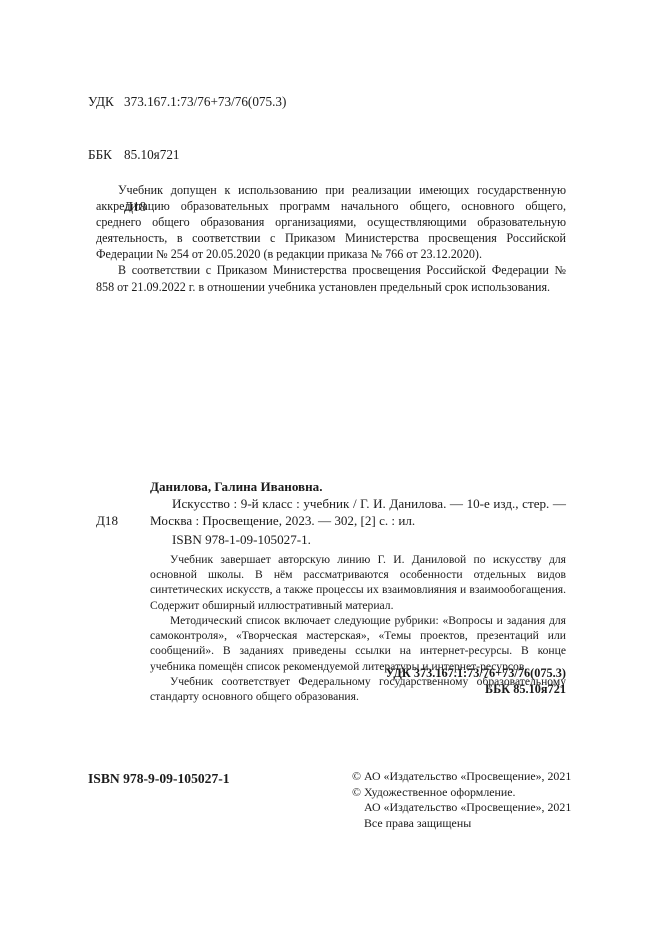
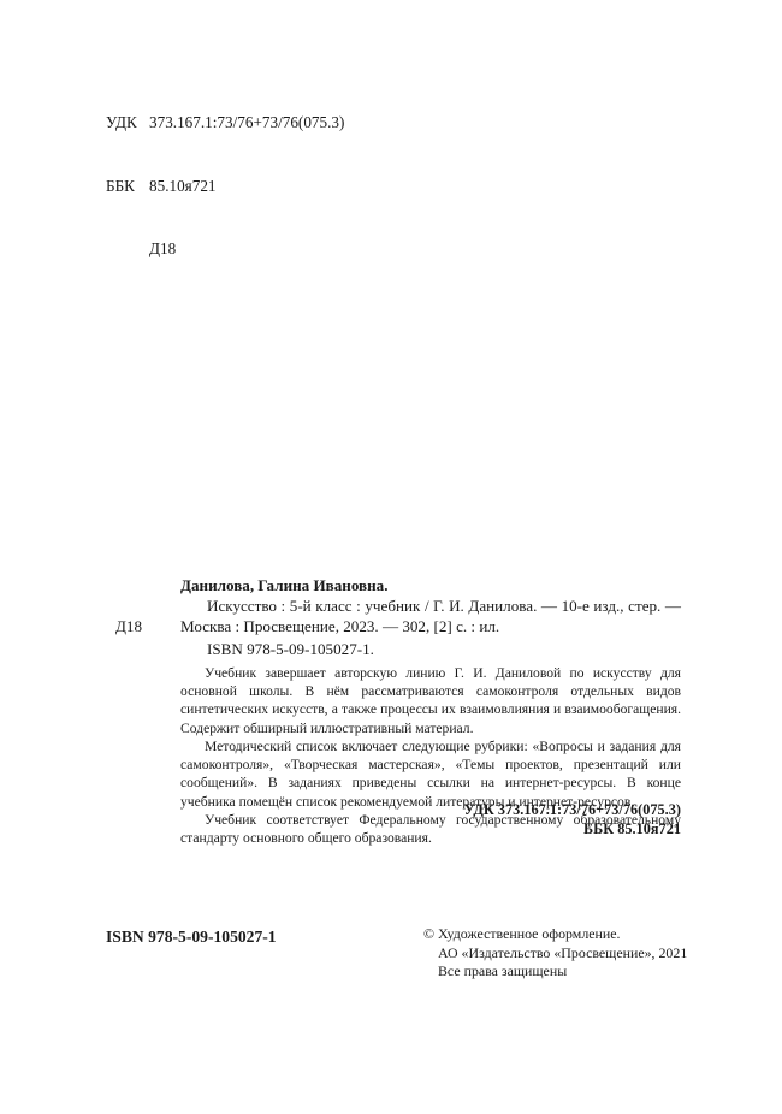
  УДК 373.167.1:73/76+73/76(075.3)
  ББК 85.10я721
  Д18
- Учебник допущен к использованию при реализации имеющих государственную аккредитацию образовательных программ начального общего, основного общего, среднего общего образования организациями, осуществляющими образовательную деятельность, в соответствии с Приказом Министерства просвещения Российской Федерации № 254 от 20.05.2020 (в редакции приказа № 766 от 23.12.2020).
- В соответствии с Приказом Министерства просвещения Российской Федерации № 858 от 21.09.2022 г. в отношении учебника установлен предельный срок использования.
  Данилова, Галина Ивановна.
  Д18
- Искусство : 9-й класс : учебник / Г. И. Данилова. — 10-е изд., стер. — Москва : Просвещение, 2023. — 302, [2] с. : ил.
+ Искусство : 5-й класс : учебник / Г. И. Данилова. — 10-е изд., стер. — Москва : Просвещение, 2023. — 302, [2] с. : ил.
- ISBN 978-1-09-105027-1.
+ ISBN 978-5-09-105027-1.
- Учебник завершает авторскую линию Г. И. Даниловой по искусству для основной школы. В нём рассматриваются особенности отдельных видов синтетических искусств, а также процессы их взаимовлияния и взаимообогащения. Содержит обширный иллюстративный материал.
+ Учебник завершает авторскую линию Г. И. Даниловой по искусству для основной школы. В нём рассматриваются самоконтроля отдельных видов синтетических искусств, а также процессы их взаимовлияния и взаимообогащения. Содержит обширный иллюстративный материал.
  Методический список включает следующие рубрики: «Вопросы и задания для самоконтроля», «Творческая мастерская», «Темы проектов, презентаций или сообщений». В заданиях приведены ссылки на интернет-ресурсы. В конце учебника помещён список рекомендуемой литературы и интернет-ресурсов.
  Учебник соответствует Федеральному государственному образовательному стандарту основного общего образования.
  УДК 373.167.1:73/76+73/76(075.3)
  ББК 85.10я721
- ISBN 978-9-09-105027-1
+ ISBN 978-5-09-105027-1
- © АО «Издательство «Просвещение», 2021
  © Художественное оформление.
  АО «Издательство «Просвещение», 2021
  Все права защищены
